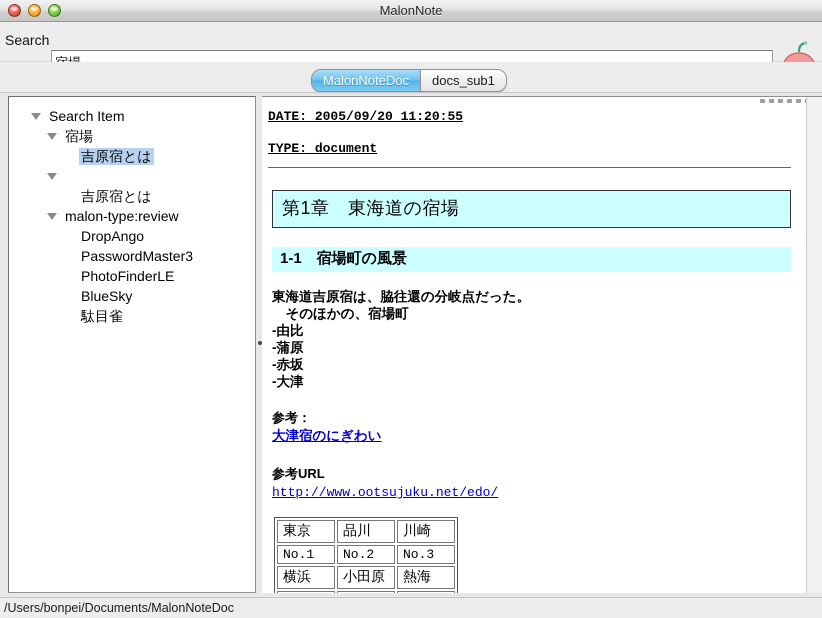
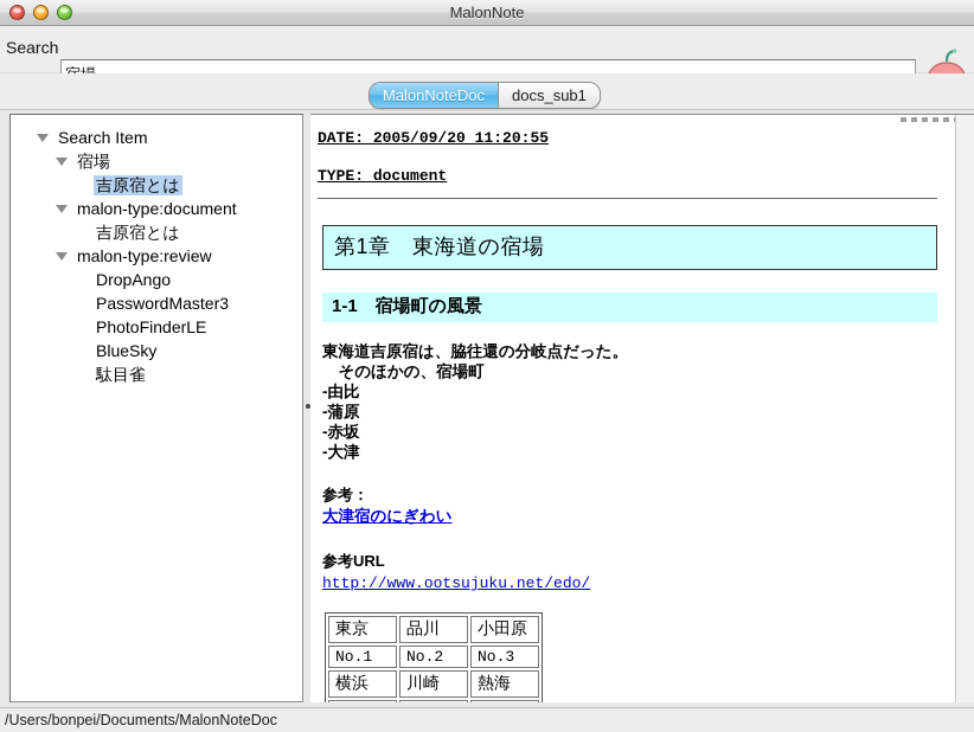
  MalonNote
  Search
  MalonNoteDoc
  docs_sub1
  Search Item
  宿場
  吉原宿とは
+ malon-type:document
  吉原宿とは
  malon-type:review
  DropAngo
  PasswordMaster3
  PhotoFinderLE
  BlueSky
  駄目雀
  DATE: 2005/09/20 11:20:55
  TYPE: document
  第1章 東海道の宿場
  1-1 宿場町の風景
  東海道吉原宿は、脇往還の分岐点だった。
  そのほかの、宿場町
  -由比
  -蒲原
  -赤坂
  -大津
  参考：
  大津宿のにぎわい
  参考URL
  http://www.ootsujuku.net/edo/
- 東京	品川	川崎
+ 東京	品川	小田原
  No.1	No.2	No.3
- 横浜	小田原	熱海
+ 横浜	川崎	熱海
  /Users/bonpei/Documents/MalonNoteDoc
